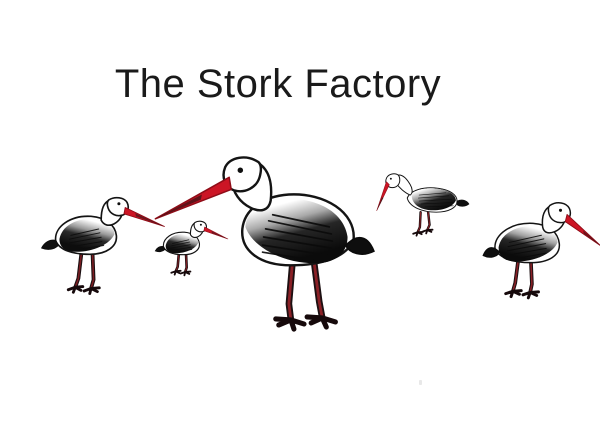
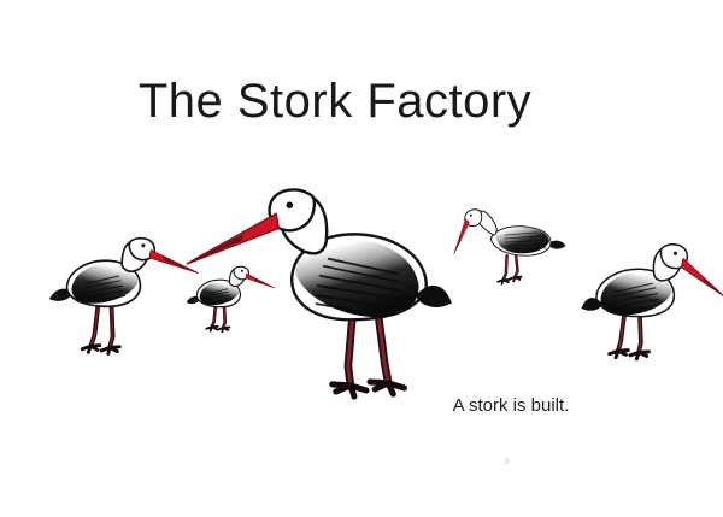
  The Stork Factory
+ A stork is built.
